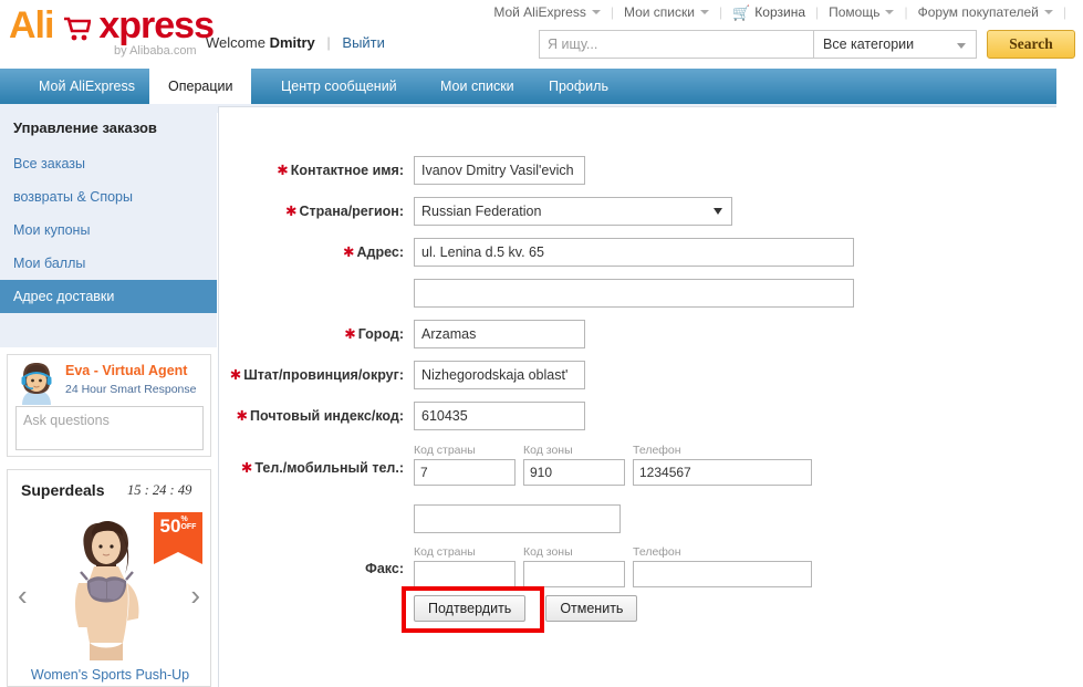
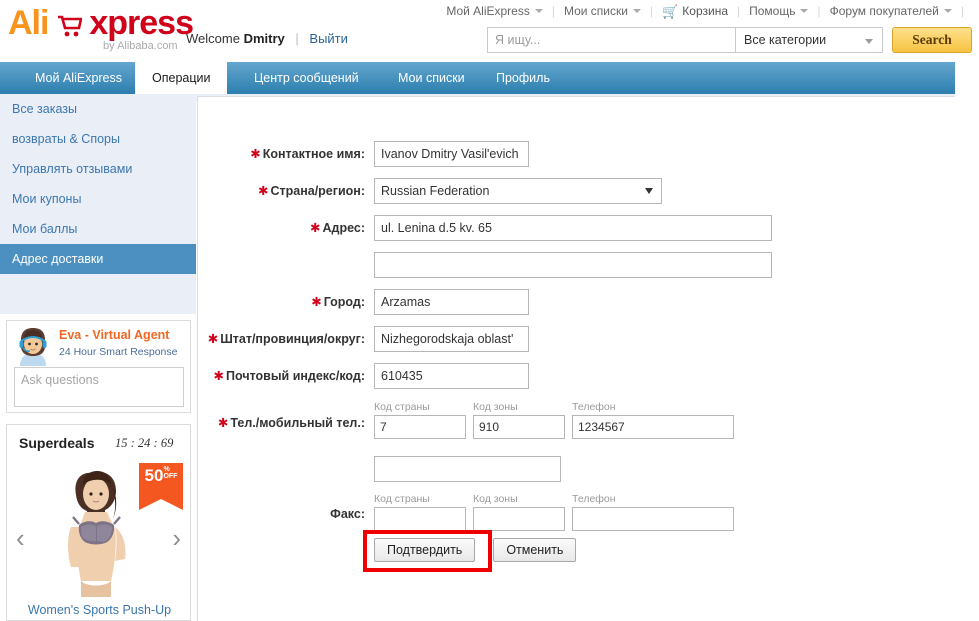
  Мой AliExpress
  |
  Мои списки
  |
  🛒
  Корзина
  |
  Помощь
  Форум покупателей
  |
  Ali xpress
  by Alibaba.com
  Welcome Dmitry | Выйти
  Я ищу...
  Все категории
  Search
  Мой AliExpress
  Операции
  Центр сообщений
  Мои списки
  Профиль
- Управление заказов
  Все заказы
  возвраты & Споры
+ Управлять отзывами
  Мои купоны
  Мои баллы
  Адрес доставки
  Eva - Virtual Agent
  24 Hour Smart Response
  Ask questions
  Superdeals
- 15 : 24 : 49
+ 15 : 24 : 69
  ‹
  ›
  Women's Sports Push-Up
  ✱ Контактное имя:
  Ivanov Dmitry Vasil'evich
  ✱ Страна/регион:
  Russian Federation
  ✱ Адрес:
  ul. Lenina d.5 kv. 65
  ✱ Город:
  Arzamas
  ✱ Штат/провинция/округ:
  Nizhegorodskaja oblast'
  ✱ Почтовый индекс/код:
  610435
  ✱ Тел./мобильный тел.:
  Код страны
  7
  Код зоны
  910
  Телефон
  1234567
  Факс:
  Код страны
  Код зоны
  Телефон
  Подтвердить
  Отменить
